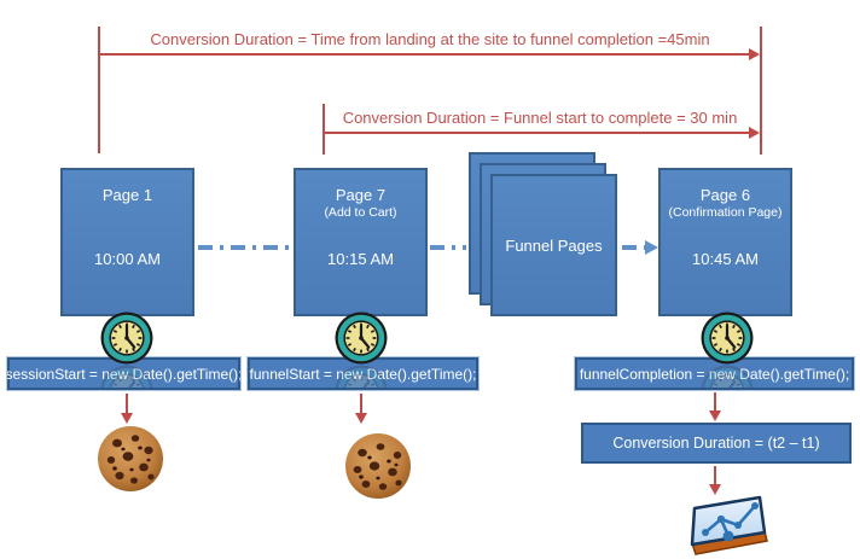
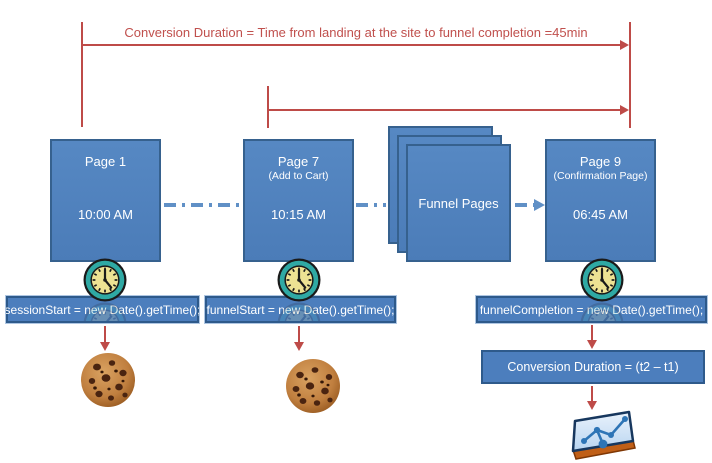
  Conversion Duration = Time from landing at the site to funnel completion =45min
- Conversion Duration = Funnel start to complete = 30 min
  Page 1
  10:00 AM
  Page 7
  (Add to Cart)
  10:15 AM
  Funnel Pages
- Page 6
+ Page 9
  (Confirmation Page)
- 10:45 AM
+ 06:45 AM
  sessionStart = new Date().getTime();
  funnelStart = new Date().getTime();
  funnelCompletion = new Date().getTime();
  Conversion Duration = (t2 – t1)
